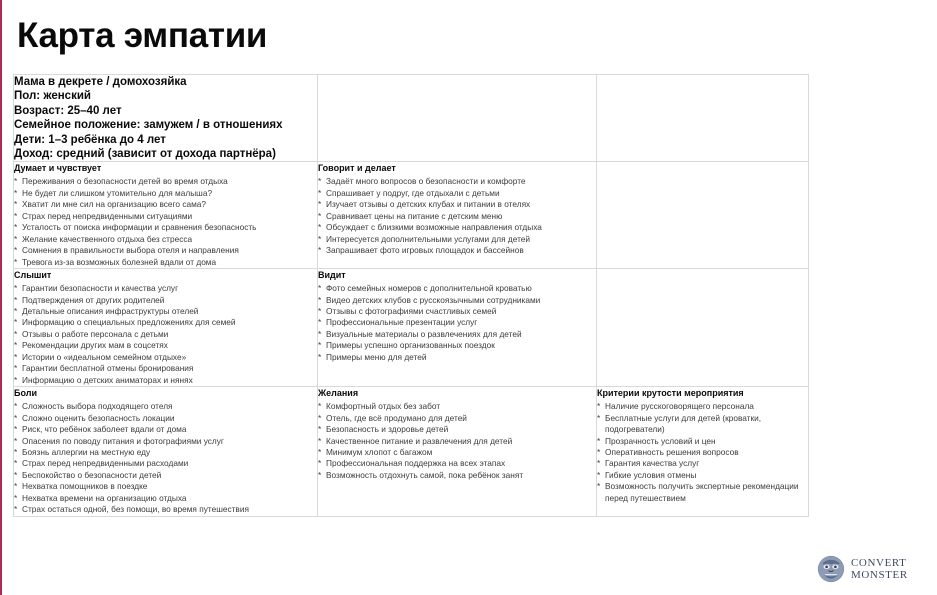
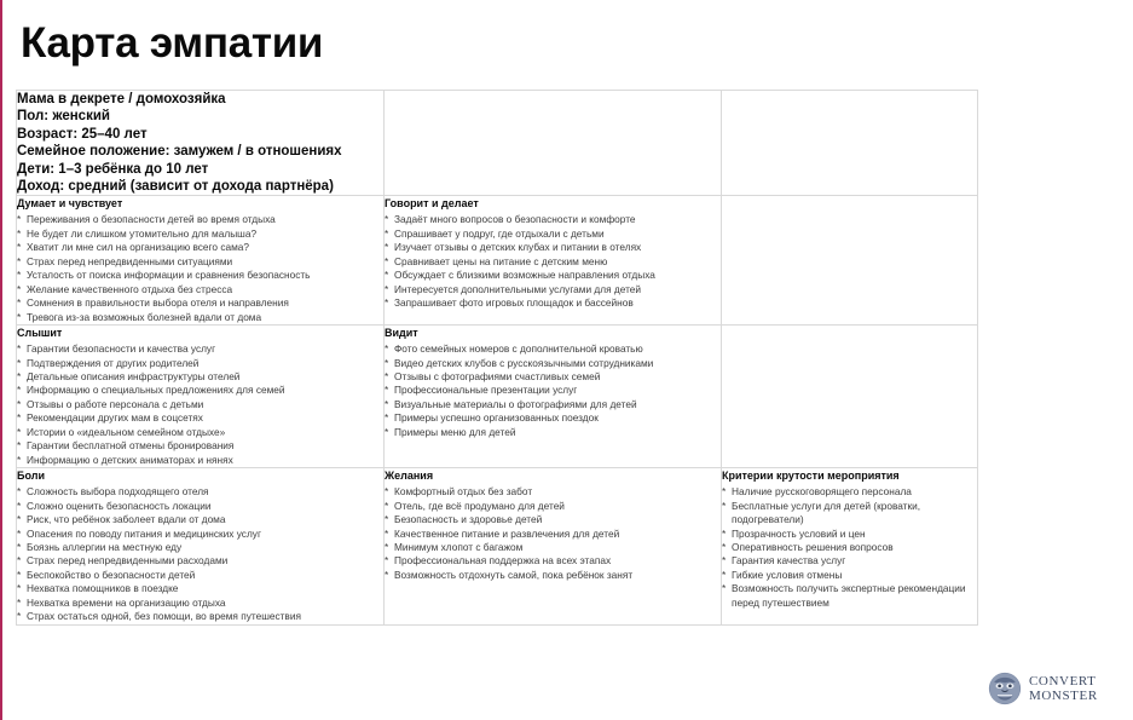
  Карта эмпатии
- Мама в декрете / домохозяйка Пол: женский Возраст: 25–40 лет Семейное положение: замужем / в отношениях Дети: 1–3 ребёнка до 4 лет Доход: средний (зависит от дохода партнёра)
+ Мама в декрете / домохозяйка Пол: женский Возраст: 25–40 лет Семейное положение: замужем / в отношениях Дети: 1–3 ребёнка до 10 лет Доход: средний (зависит от дохода партнёра)
  Думает и чувствует * Переживания о безопасности детей во время отдыха* Не будет ли слишком утомительно для малыша?* Хватит ли мне сил на организацию всего сама?* Страх перед непредвиденными ситуациями* Усталость от поиска информации и сравнения безопасность* Желание качественного отдыха без стресса* Сомнения в правильности выбора отеля и направления* Тревога из-за возможных болезней вдали от дома	Говорит и делает * Задаёт много вопросов о безопасности и комфорте* Спрашивает у подруг, где отдыхали с детьми* Изучает отзывы о детских клубах и питании в отелях* Сравнивает цены на питание с детским меню* Обсуждает с близкими возможные направления отдыха* Интересуется дополнительными услугами для детей* Запрашивает фото игровых площадок и бассейнов
- Слышит * Гарантии безопасности и качества услуг* Подтверждения от других родителей* Детальные описания инфраструктуры отелей* Информацию о специальных предложениях для семей* Отзывы о работе персонала с детьми* Рекомендации других мам в соцсетях* Истории о «идеальном семейном отдыхе»* Гарантии бесплатной отмены бронирования* Информацию о детских аниматорах и нянях	Видит * Фото семейных номеров с дополнительной кроватью* Видео детских клубов с русскоязычными сотрудниками* Отзывы с фотографиями счастливых семей* Профессиональные презентации услуг* Визуальные материалы о развлечениях для детей* Примеры успешно организованных поездок* Примеры меню для детей
+ Слышит * Гарантии безопасности и качества услуг* Подтверждения от других родителей* Детальные описания инфраструктуры отелей* Информацию о специальных предложениях для семей* Отзывы о работе персонала с детьми* Рекомендации других мам в соцсетях* Истории о «идеальном семейном отдыхе»* Гарантии бесплатной отмены бронирования* Информацию о детских аниматорах и нянях	Видит * Фото семейных номеров с дополнительной кроватью* Видео детских клубов с русскоязычными сотрудниками* Отзывы с фотографиями счастливых семей* Профессиональные презентации услуг* Визуальные материалы о фотографиями для детей* Примеры успешно организованных поездок* Примеры меню для детей
- Боли * Сложность выбора подходящего отеля* Сложно оценить безопасность локации* Риск, что ребёнок заболеет вдали от дома* Опасения по поводу питания и фотографиями услуг* Боязнь аллергии на местную еду* Страх перед непредвиденными расходами* Беспокойство о безопасности детей* Нехватка помощников в поездке* Нехватка времени на организацию отдыха* Страх остаться одной, без помощи, во время путешествия	Желания * Комфортный отдых без забот* Отель, где всё продумано для детей* Безопасность и здоровье детей* Качественное питание и развлечения для детей* Минимум хлопот с багажом* Профессиональная поддержка на всех этапах* Возможность отдохнуть самой, пока ребёнок занят	Критерии крутости мероприятия * Наличие русскоговорящего персонала* Бесплатные услуги для детей (кроватки, подогреватели)* Прозрачность условий и цен* Оперативность решения вопросов* Гарантия качества услуг* Гибкие условия отмены* Возможность получить экспертные рекомендации перед путешествием
+ Боли * Сложность выбора подходящего отеля* Сложно оценить безопасность локации* Риск, что ребёнок заболеет вдали от дома* Опасения по поводу питания и медицинских услуг* Боязнь аллергии на местную еду* Страх перед непредвиденными расходами* Беспокойство о безопасности детей* Нехватка помощников в поездке* Нехватка времени на организацию отдыха* Страх остаться одной, без помощи, во время путешествия	Желания * Комфортный отдых без забот* Отель, где всё продумано для детей* Безопасность и здоровье детей* Качественное питание и развлечения для детей* Минимум хлопот с багажом* Профессиональная поддержка на всех этапах* Возможность отдохнуть самой, пока ребёнок занят	Критерии крутости мероприятия * Наличие русскоговорящего персонала* Бесплатные услуги для детей (кроватки, подогреватели)* Прозрачность условий и цен* Оперативность решения вопросов* Гарантия качества услуг* Гибкие условия отмены* Возможность получить экспертные рекомендации перед путешествием
  CONVERT
  MONSTER
